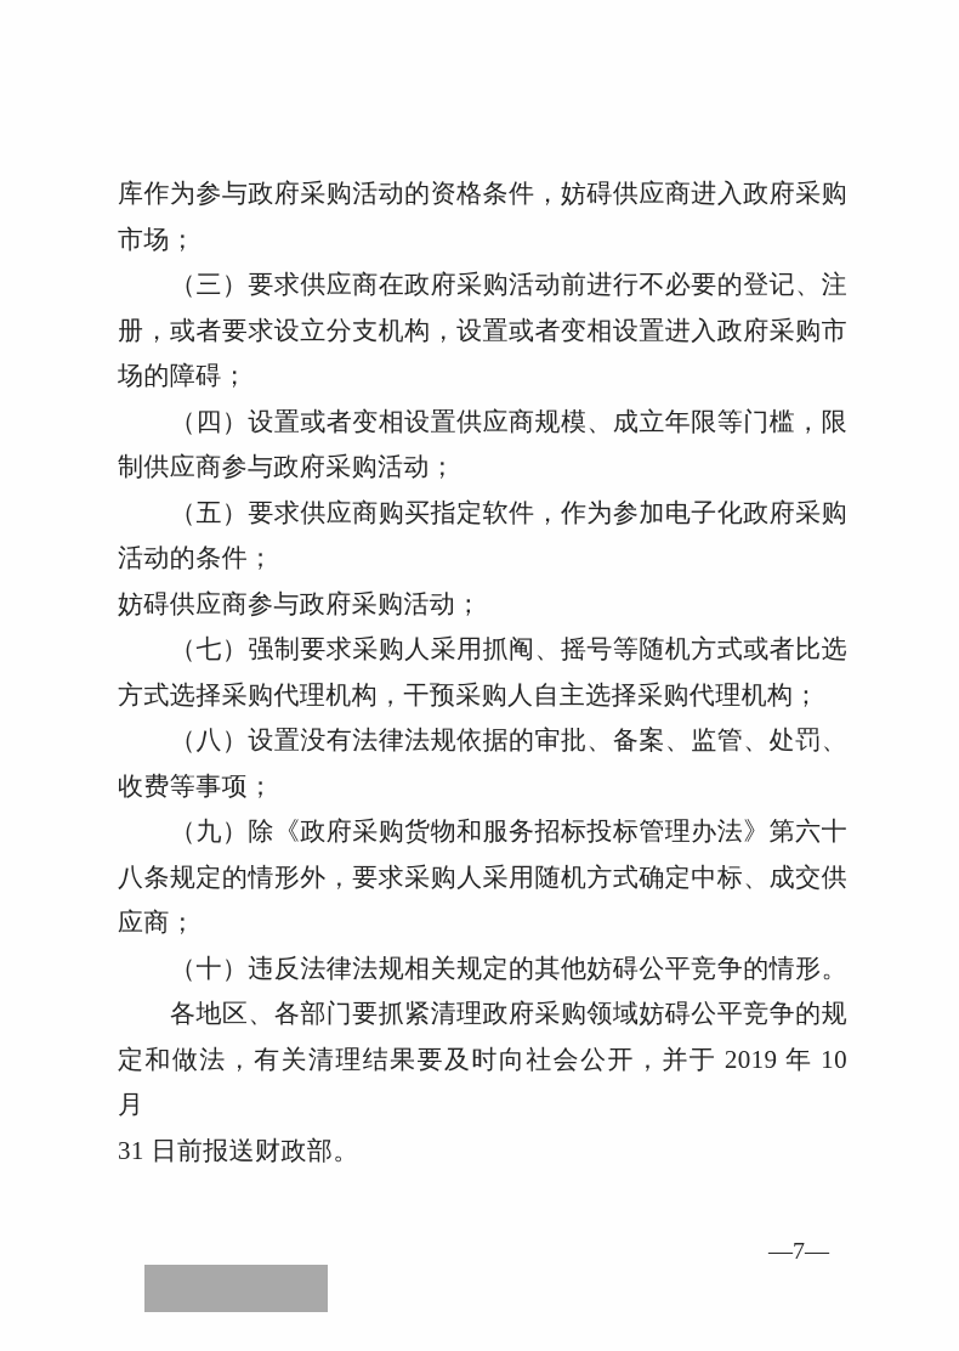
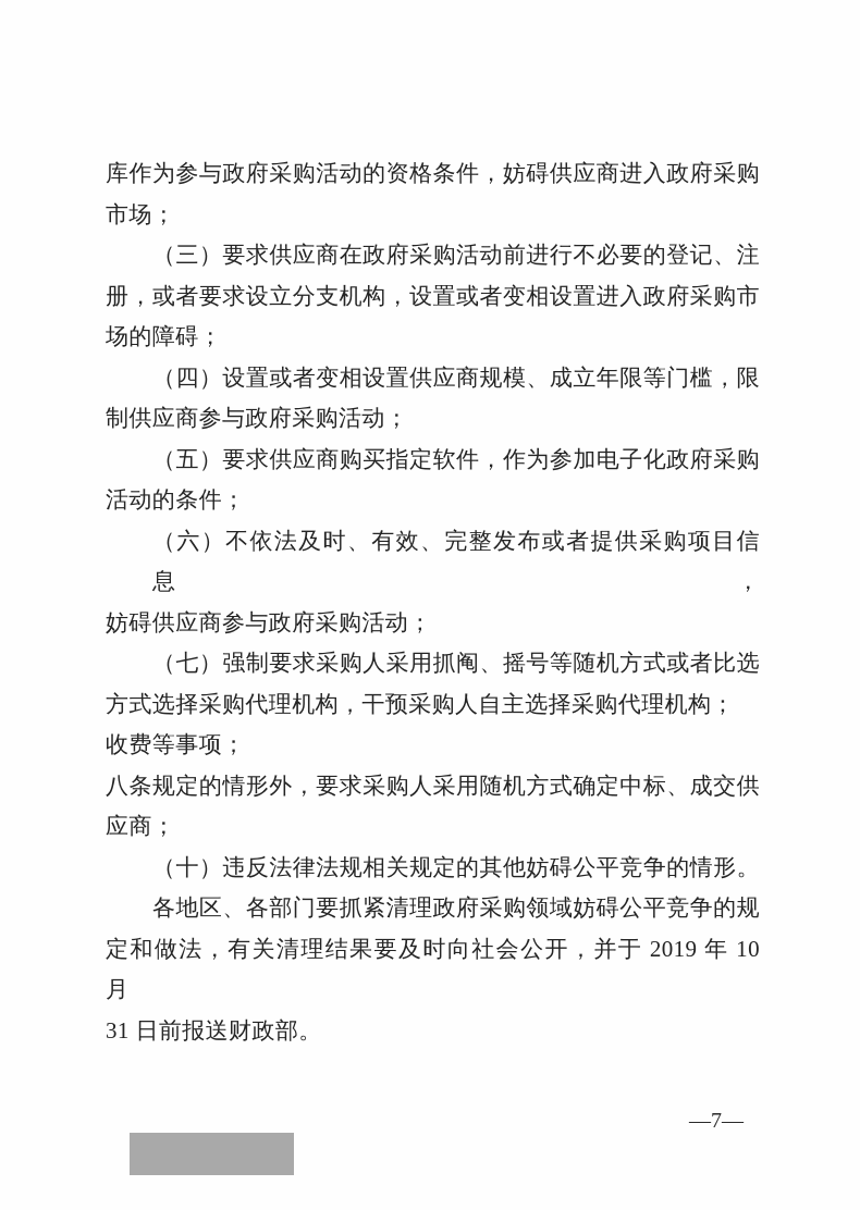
  库作为参与政府采购活动的资格条件，妨碍供应商进入政府采购
  市场；
  （三）要求供应商在政府采购活动前进行不必要的登记、注
  册，或者要求设立分支机构，设置或者变相设置进入政府采购市
  场的障碍；
  （四）设置或者变相设置供应商规模、成立年限等门槛，限
  制供应商参与政府采购活动；
  （五）要求供应商购买指定软件，作为参加电子化政府采购
  活动的条件；
+ （六）不依法及时、有效、完整发布或者提供采购项目信息，
  妨碍供应商参与政府采购活动；
  （七）强制要求采购人采用抓阄、摇号等随机方式或者比选
  方式选择采购代理机构，干预采购人自主选择采购代理机构；
- （八）设置没有法律法规依据的审批、备案、监管、处罚、
  收费等事项；
- （九）除《政府采购货物和服务招标投标管理办法》第六十
  八条规定的情形外，要求采购人采用随机方式确定中标、成交供
  应商；
  （十）违反法律法规相关规定的其他妨碍公平竞争的情形。
  各地区、各部门要抓紧清理政府采购领域妨碍公平竞争的规
  定和做法，有关清理结果要及时向社会公开，并于 2019 年 10 月
  31 日前报送财政部。
  —7—
